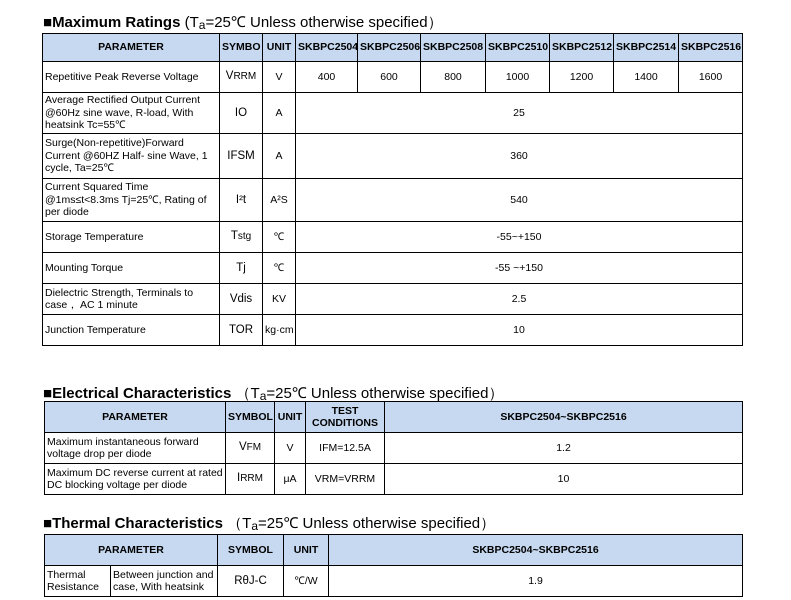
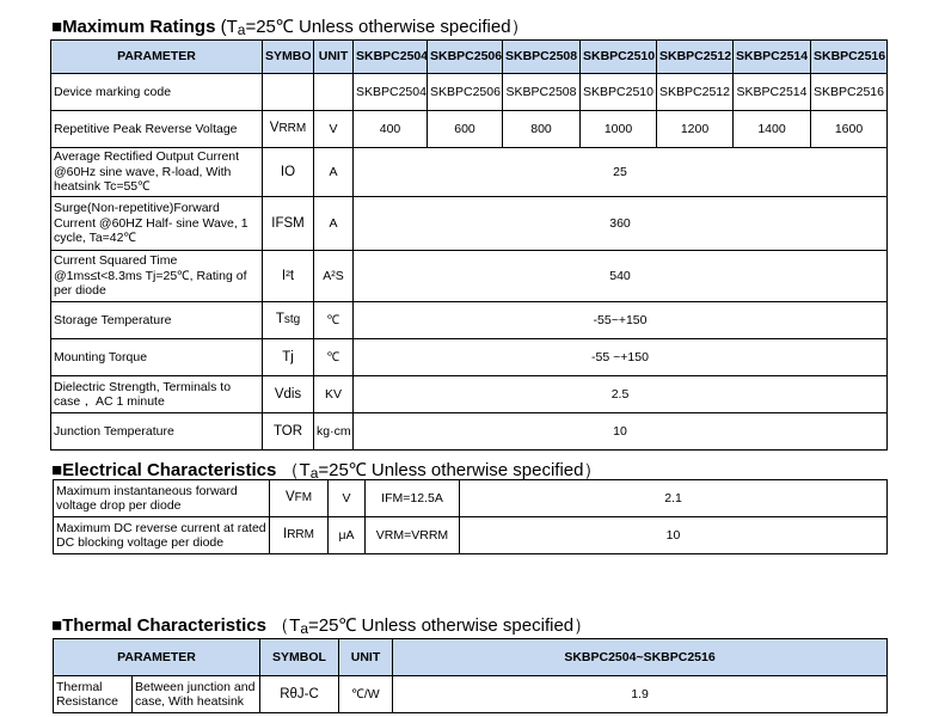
  ■Maximum Ratings (Ta=25℃ Unless otherwise specified）
  PARAMETER	SYMBO	UNIT	SKBPC2504	SKBPC2506	SKBPC2508	SKBPC2510	SKBPC2512	SKBPC2514	SKBPC2516
+ Device marking code			SKBPC2504	SKBPC2506	SKBPC2508	SKBPC2510	SKBPC2512	SKBPC2514	SKBPC2516
  Repetitive Peak Reverse Voltage	VRRM	V	400	600	800	1000	1200	1400	1600
  Average Rectified Output Current @60Hz sine wave, R-load, With heatsink Tc=55℃	IO	A	25
- Surge(Non-repetitive)Forward Current @60HZ Half- sine Wave, 1 cycle, Ta=25℃	IFSM	A	360
+ Surge(Non-repetitive)Forward Current @60HZ Half- sine Wave, 1 cycle, Ta=42℃	IFSM	A	360
  Current Squared Time @1ms≤t<8.3ms Tj=25℃, Rating of per diode	I²t	A²S	540
  Storage Temperature	Tstg	℃	-55~+150
  Mounting Torque	Tj	℃	-55 ~+150
  Dielectric Strength, Terminals to case， AC 1 minute	Vdis	KV	2.5
  Junction Temperature	TOR	kg·cm	10
  ■Electrical Characteristics （Ta=25℃ Unless otherwise specified）
- PARAMETER	SYMBOL	UNIT	TEST CONDITIONS	SKBPC2504~SKBPC2516
- Maximum instantaneous forward voltage drop per diode	VFM	V	IFM=12.5A	1.2
+ Maximum instantaneous forward voltage drop per diode	VFM	V	IFM=12.5A	2.1
  Maximum DC reverse current at rated DC blocking voltage per diode	IRRM	μA	VRM=VRRM	10
  ■Thermal Characteristics （Ta=25℃ Unless otherwise specified）
  PARAMETER	SYMBOL	UNIT	SKBPC2504~SKBPC2516
  Thermal Resistance	Between junction and case, With heatsink	RθJ-C	℃/W	1.9
